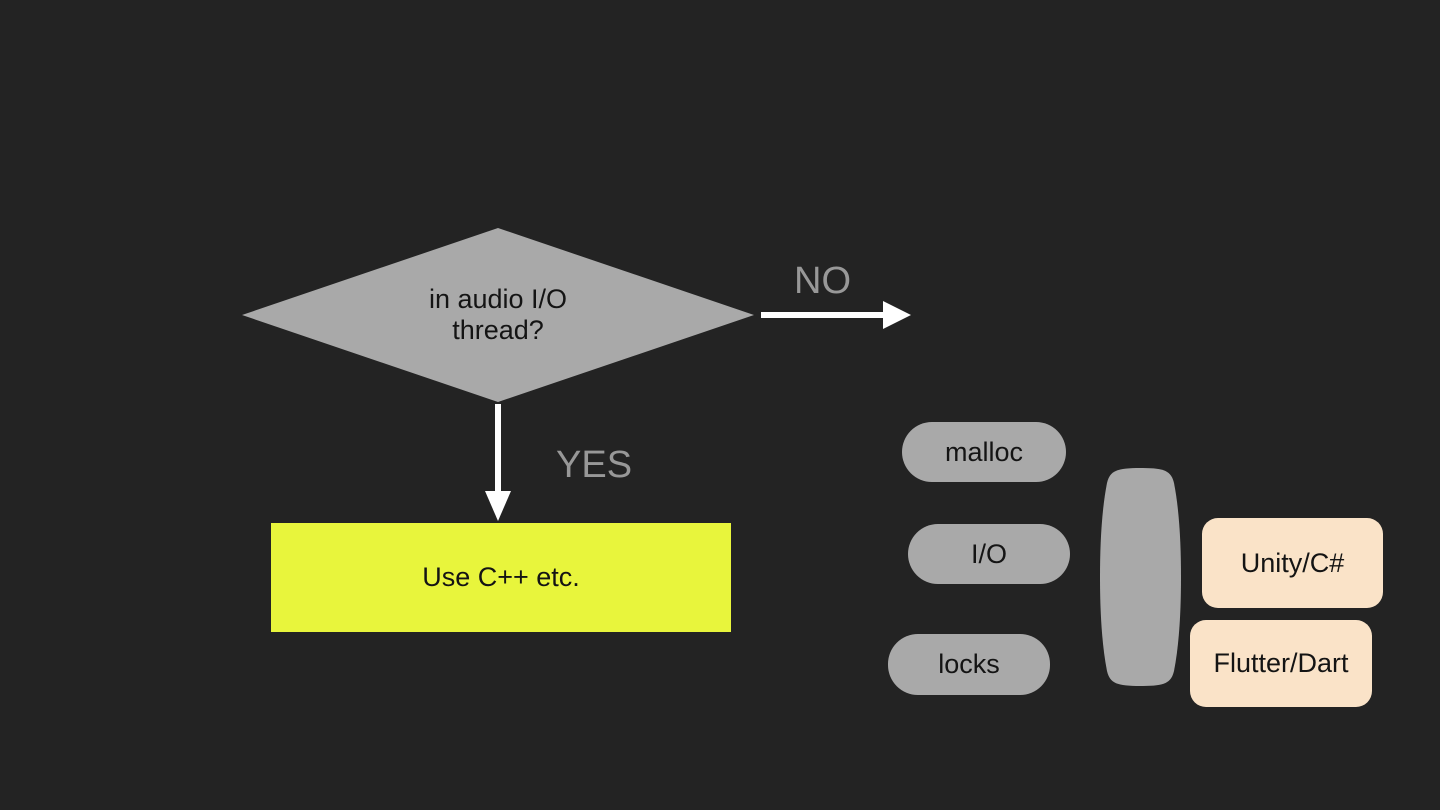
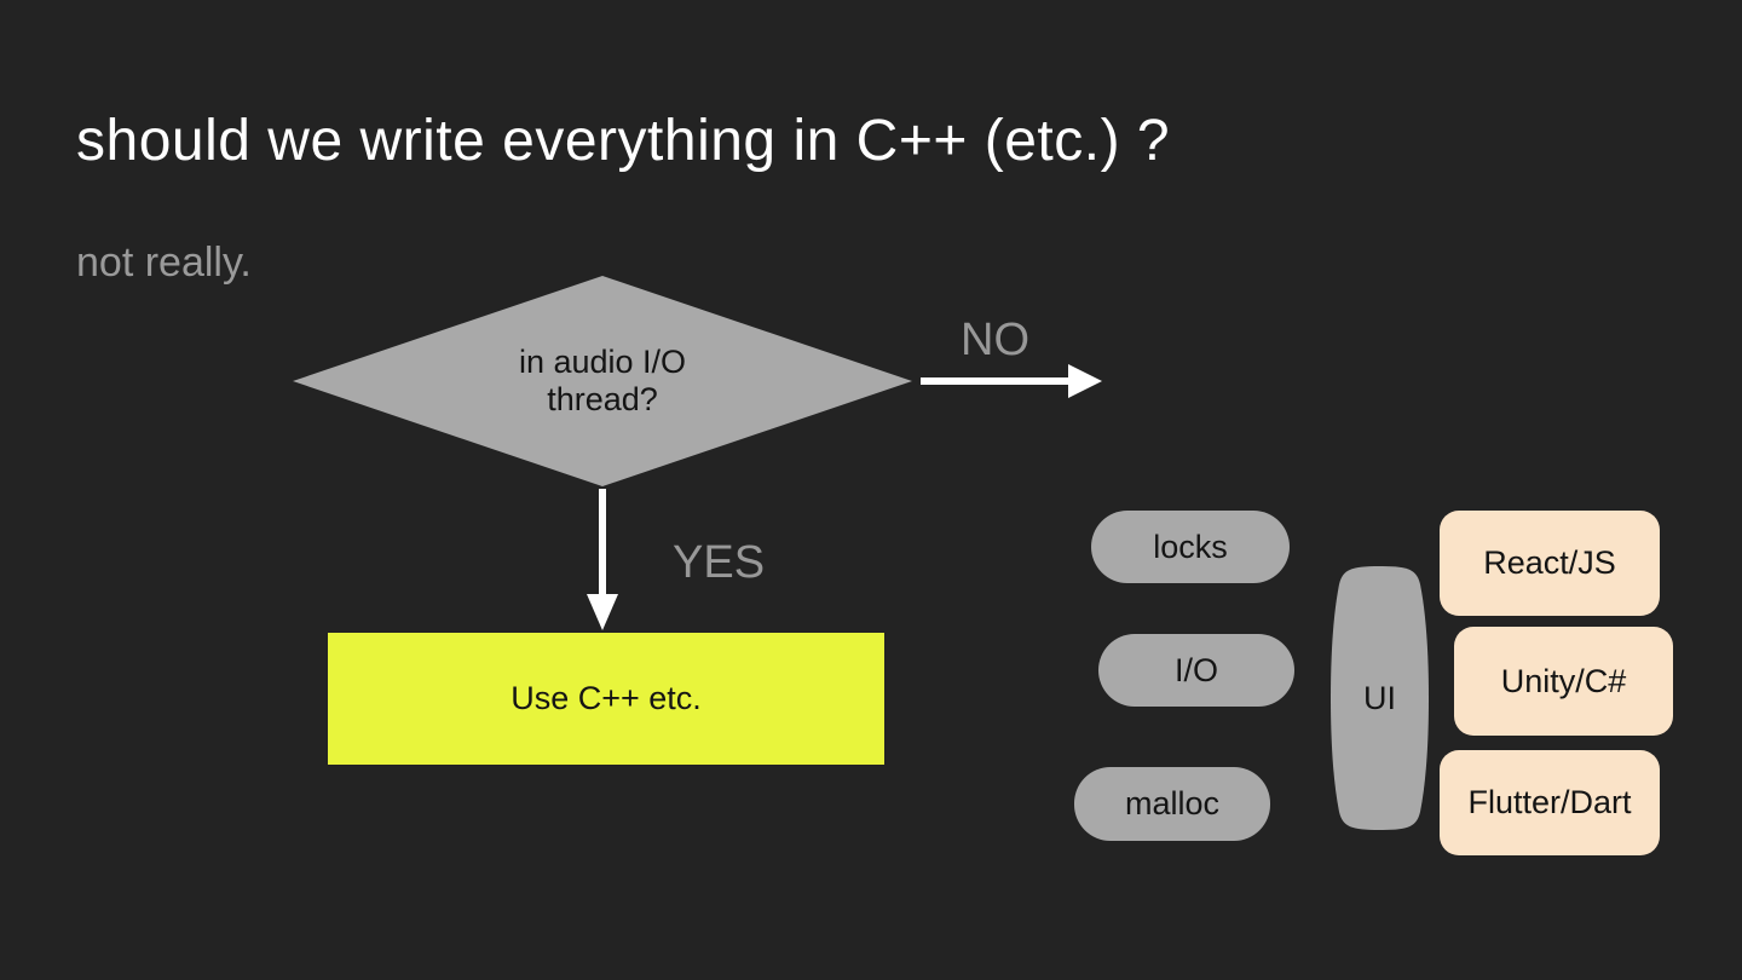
+ should we write everything in C++ (etc.) ?
+ not really.
  in audio I/O thread?
  NO
  YES
  Use C++ etc.
- malloc
+ locks
  I/O
- locks
+ malloc
+ UI
+ React/JS
  Unity/C#
  Flutter/Dart
